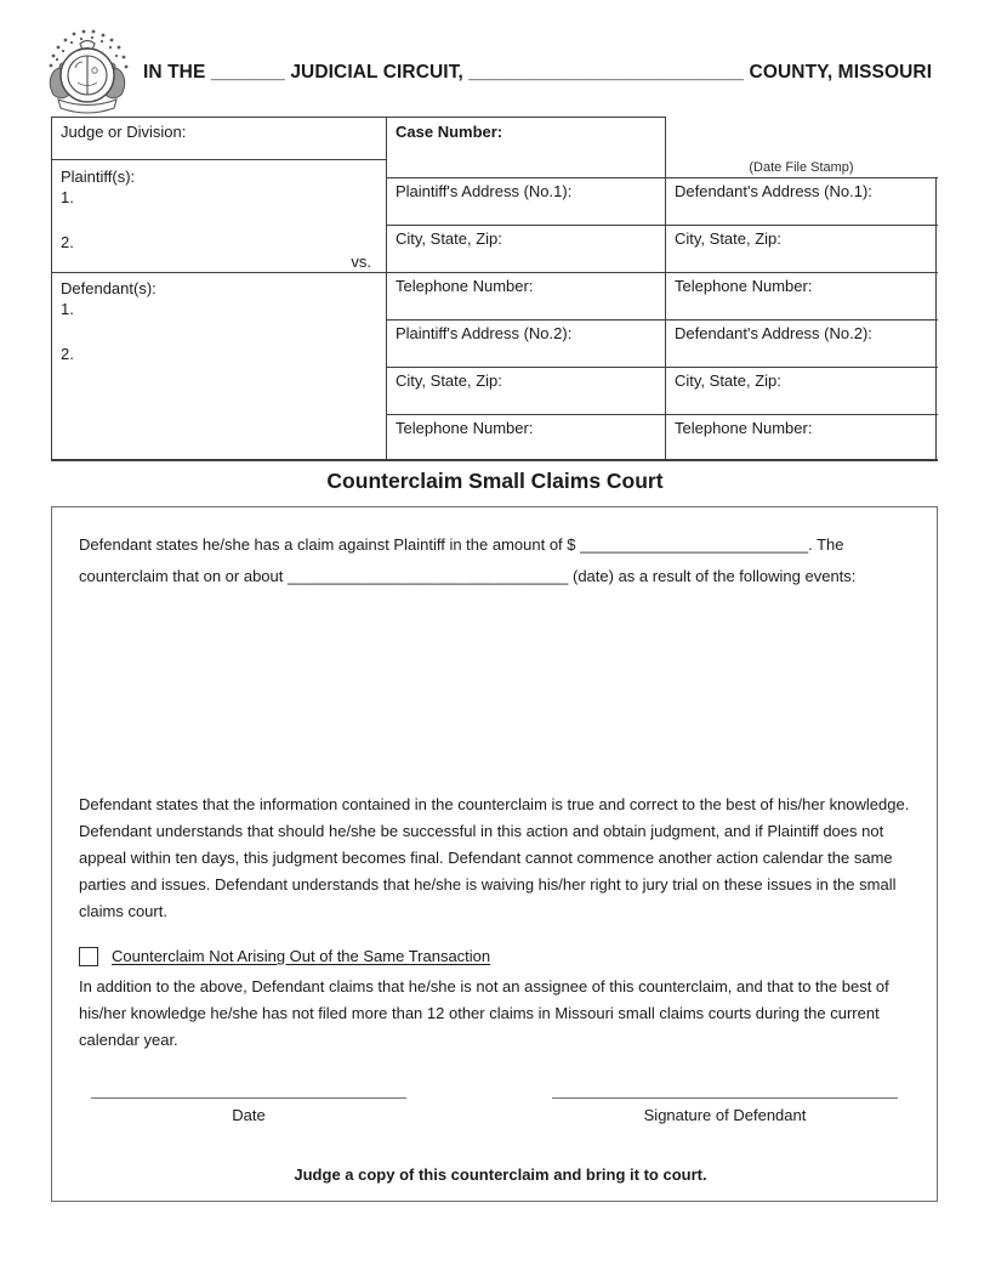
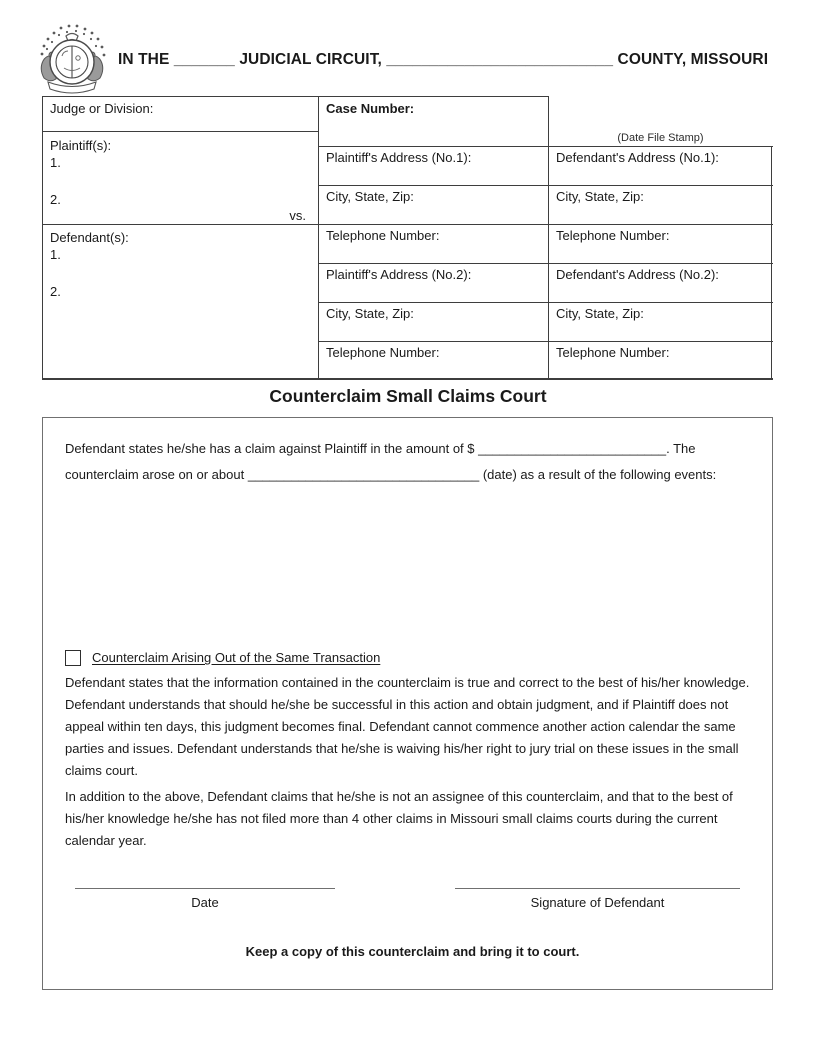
  IN THE _______ JUDICIAL CIRCUIT, __________________________ COUNTY, MISSOURI
  Judge or Division:
  Plaintiff(s):
  1.
  2.
  vs.
  Defendant(s):
  1.
  2.
  Case Number:
  (Date File Stamp)
  Plaintiff's Address (No.1):
  City, State, Zip:
  Telephone Number:
  Plaintiff's Address (No.2):
  City, State, Zip:
  Telephone Number:
  Defendant's Address (No.1):
  City, State, Zip:
  Telephone Number:
  Defendant's Address (No.2):
  City, State, Zip:
  Telephone Number:
  Counterclaim Small Claims Court
- Defendant states he/she has a claim against Plaintiff in the amount of $ __________________________. The counterclaim that on or about ________________________________ (date) as a result of the following events:
+ Defendant states he/she has a claim against Plaintiff in the amount of $ __________________________. The counterclaim arose on or about ________________________________ (date) as a result of the following events:
+ Counterclaim Arising Out of the Same Transaction
  Defendant states that the information contained in the counterclaim is true and correct to the best of his/her knowledge. Defendant understands that should he/she be successful in this action and obtain judgment, and if Plaintiff does not appeal within ten days, this judgment becomes final. Defendant cannot commence another action calendar the same parties and issues. Defendant understands that he/she is waiving his/her right to jury trial on these issues in the small claims court.
- Counterclaim Not Arising Out of the Same Transaction
- In addition to the above, Defendant claims that he/she is not an assignee of this counterclaim, and that to the best of his/her knowledge he/she has not filed more than 12 other claims in Missouri small claims courts during the current calendar year.
+ In addition to the above, Defendant claims that he/she is not an assignee of this counterclaim, and that to the best of his/her knowledge he/she has not filed more than 4 other claims in Missouri small claims courts during the current calendar year.
  Date
  Signature of Defendant
- Judge a copy of this counterclaim and bring it to court.
+ Keep a copy of this counterclaim and bring it to court.
